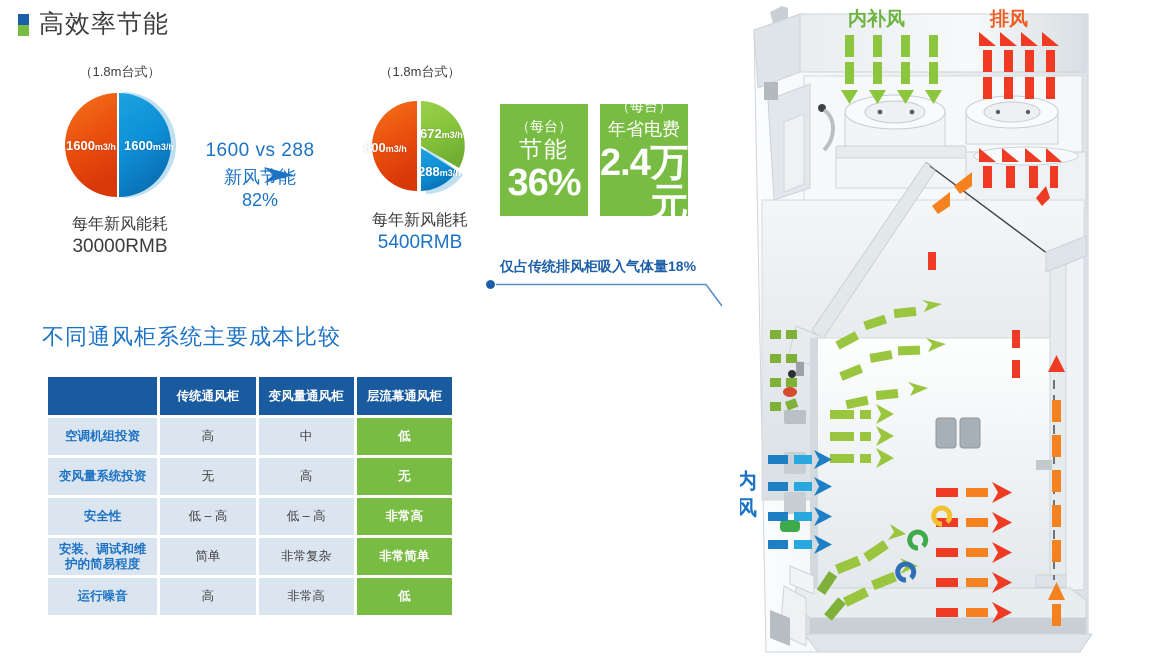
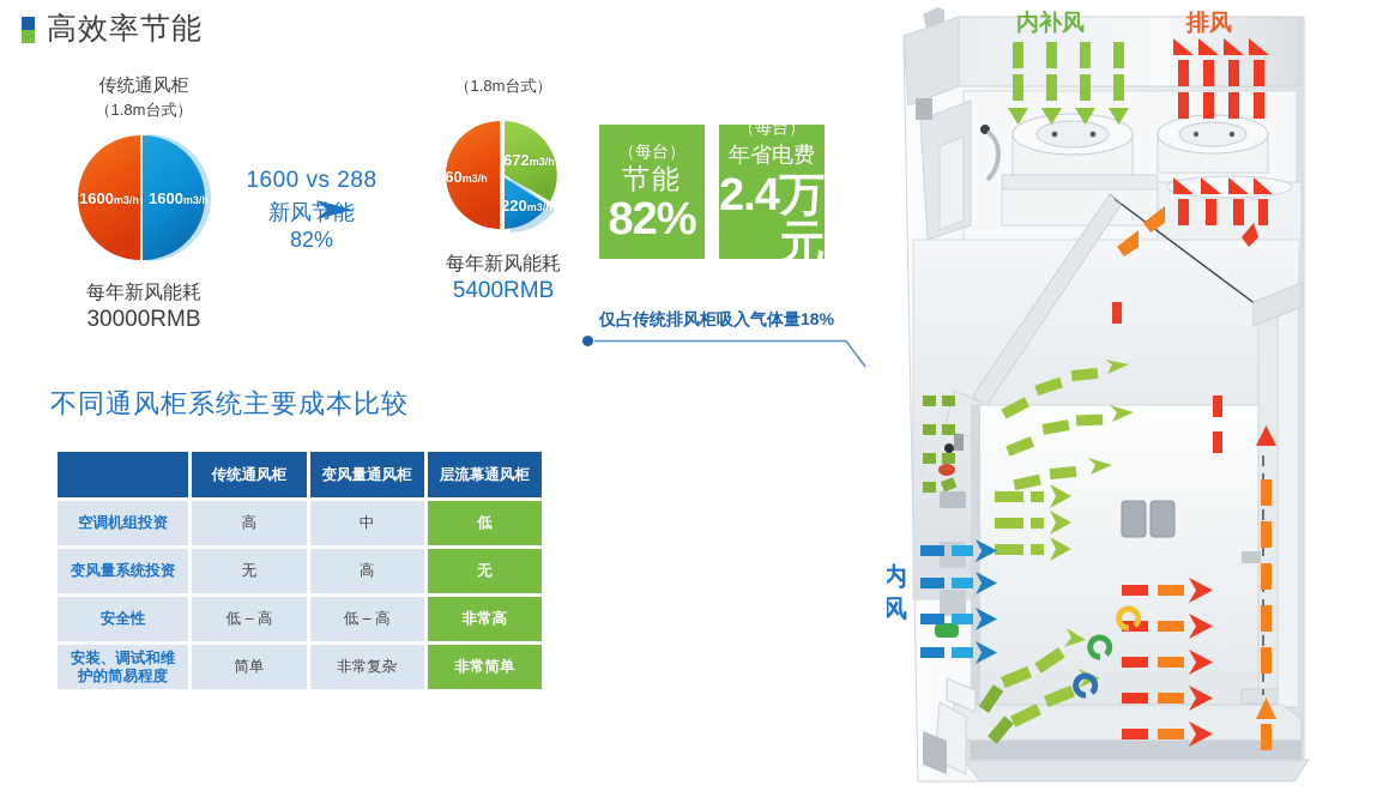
  高效率节能
+ 传统通风柜
  （1.8m台式）
  1600m3/h
  1600m3/h
  每年新风能耗
  30000RMB
  1600 vs 288
  新风节能
  82%
  （1.8m台式）
- 800m3/h
+ 960m3/h
  672m3/h
- 288m3/h
+ 220m3/h
  每年新风能耗
  5400RMB
  （每台）
  节能
- 36
+ 82
  %
  （每台）
  年省电费
  2.4
  万元
  仅占传统排风柜吸入气体量18%
  不同通风柜系统主要成本比较
  	传统通风柜	变风量通风柜	层流幕通风柜
  空调机组投资	高	中	低
  变风量系统投资	无	高	无
  安全性	低 – 高	低 – 高	非常高
  安装、调试和维护的简易程度	简单	非常复杂	非常简单
- 运行噪音	高	非常高	低
  内补风
  排风
